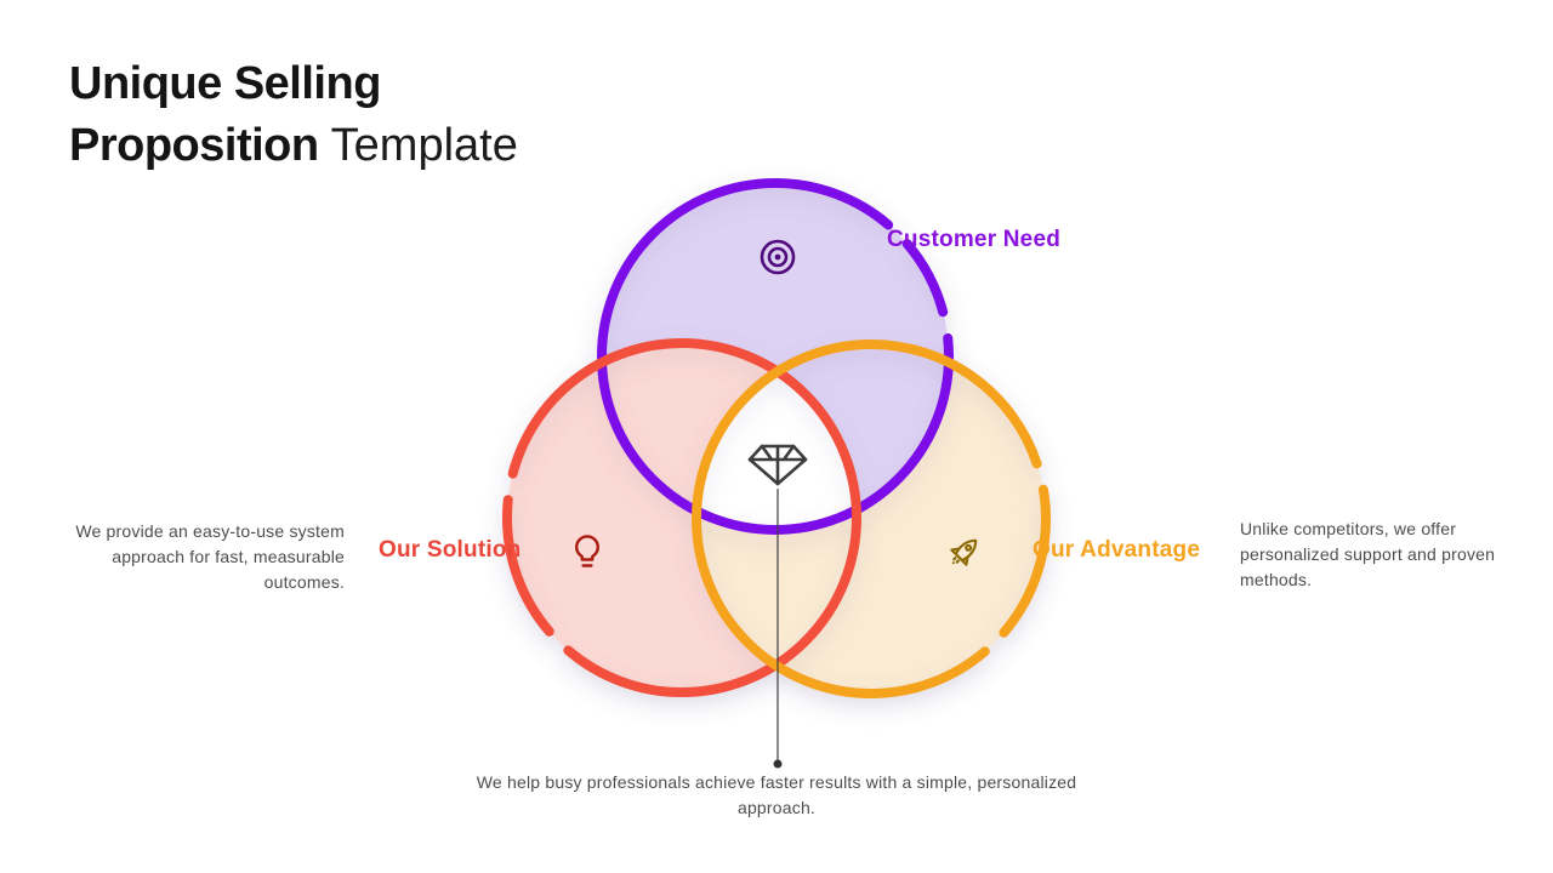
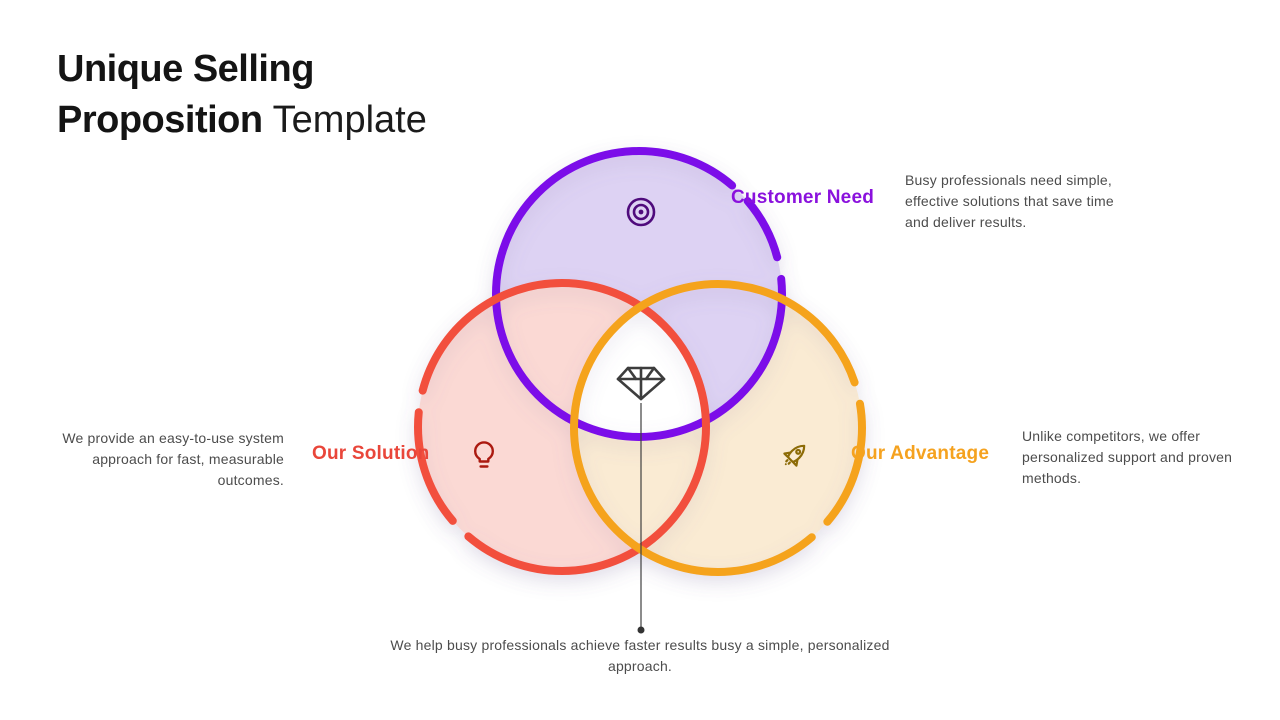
  Unique Selling
  Proposition Template
  Customer Need
  Our Solution
  Our Advantage
+ Busy professionals need simple, effective solutions that save time and deliver results.
  We provide an easy-to-use system approach for fast, measurable outcomes.
  Unlike competitors, we offer personalized support and proven methods.
- We help busy professionals achieve faster results with a simple, personalized approach.
+ We help busy professionals achieve faster results busy a simple, personalized approach.
